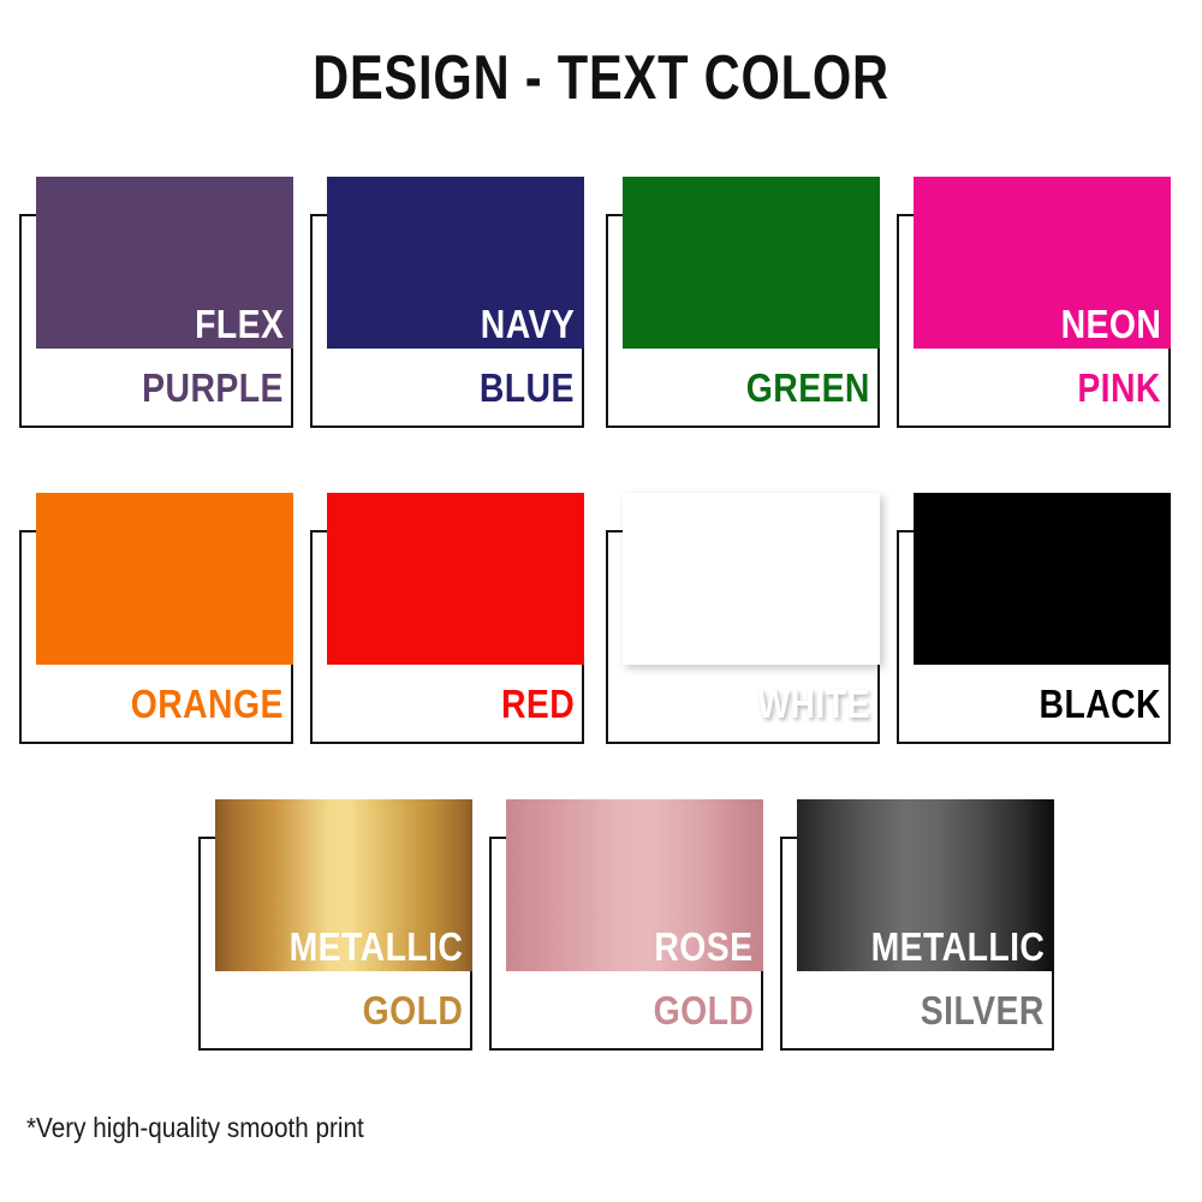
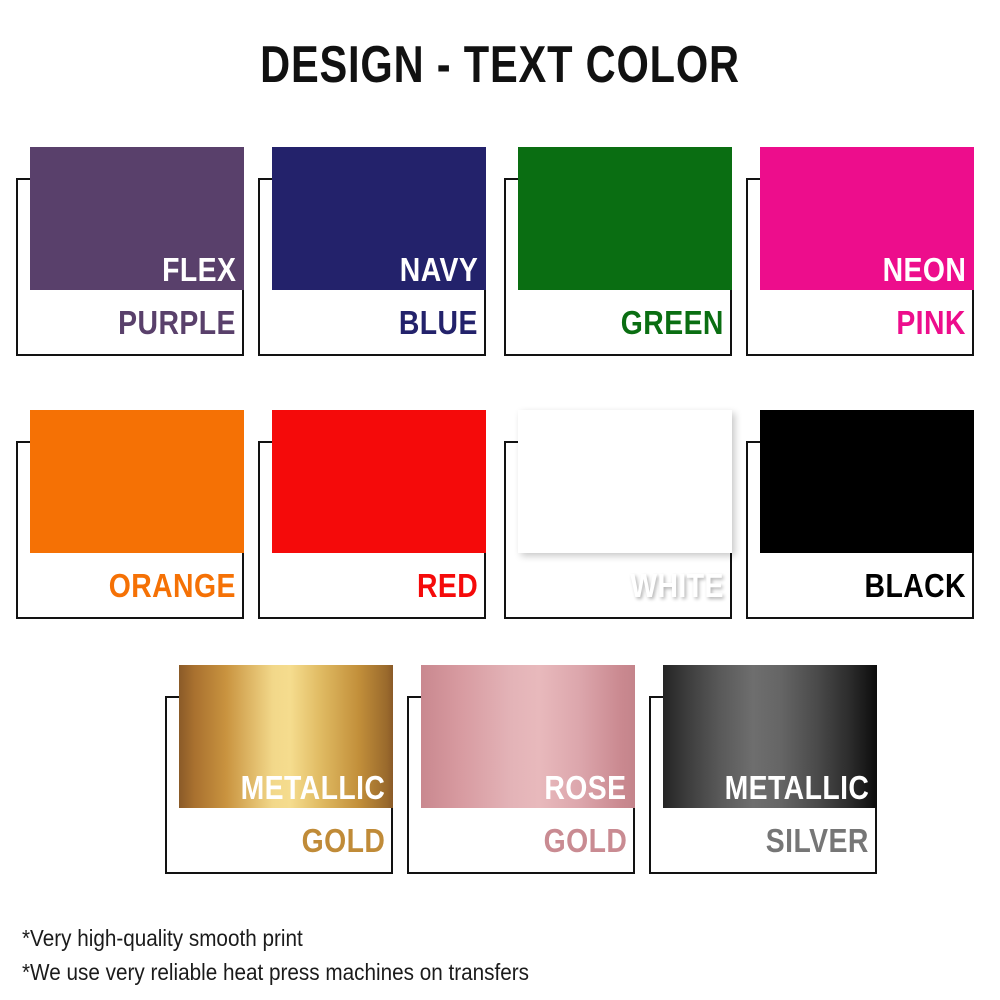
  DESIGN - TEXT COLOR
  FLEX
  PURPLE
  NAVY
  BLUE
  GREEN
  NEON
  PINK
  ORANGE
  RED
  WHITE
  BLACK
  METALLIC
  GOLD
  ROSE
  GOLD
  METALLIC
  SILVER
  *Very high-quality smooth print
+ *We use very reliable heat press machines on transfers
